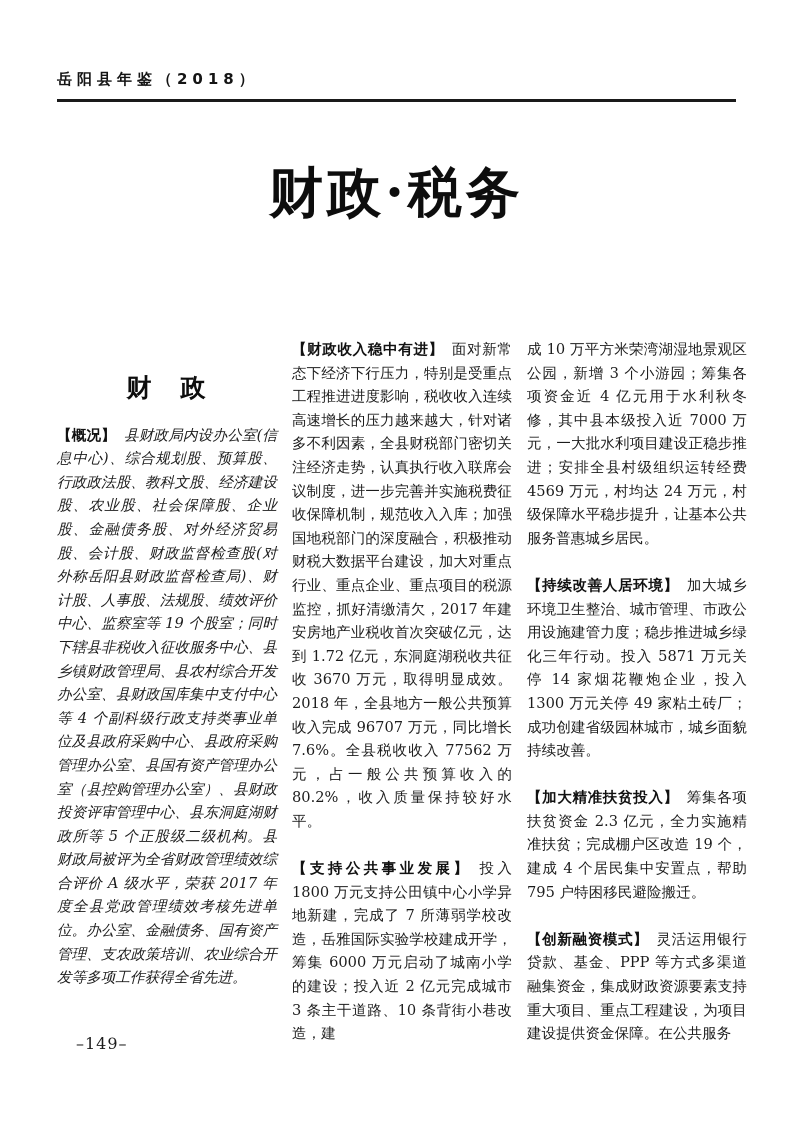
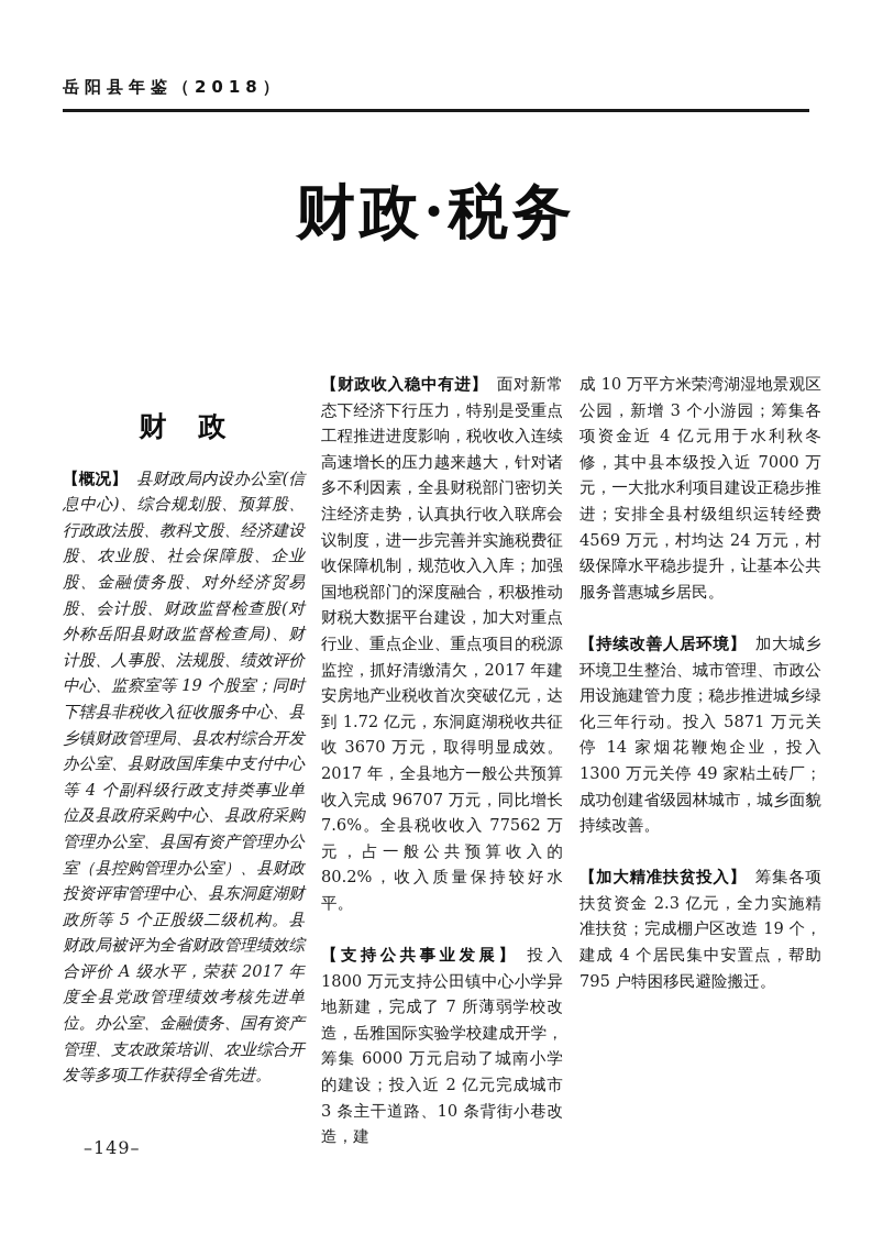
  岳阳县年鉴（2018）
  财政·税务
  财 政
  【概况】 县财政局内设办公室(信息中心)、综合规划股、预算股、行政政法股、教科文股、经济建设股、农业股、社会保障股、企业股、金融债务股、对外经济贸易股、会计股、财政监督检查股(对外称岳阳县财政监督检查局)、财计股、人事股、法规股、绩效评价中心、监察室等 19 个股室；同时下辖县非税收入征收服务中心、县乡镇财政管理局、县农村综合开发办公室、县财政国库集中支付中心等 4 个副科级行政支持类事业单位及县政府采购中心、县政府采购管理办公室、县国有资产管理办公室（县控购管理办公室）、县财政投资评审管理中心、县东洞庭湖财政所等 5 个正股级二级机构。县财政局被评为全省财政管理绩效综合评价 A 级水平，荣获 2017 年度全县党政管理绩效考核先进单位。办公室、金融债务、国有资产管理、支农政策培训、农业综合开发等多项工作获得全省先进。
- 【财政收入稳中有进】 面对新常态下经济下行压力，特别是受重点工程推进进度影响，税收收入连续高速增长的压力越来越大，针对诸多不利因素，全县财税部门密切关注经济走势，认真执行收入联席会议制度，进一步完善并实施税费征收保障机制，规范收入入库；加强国地税部门的深度融合，积极推动财税大数据平台建设，加大对重点行业、重点企业、重点项目的税源监控，抓好清缴清欠，2017 年建安房地产业税收首次突破亿元，达到 1.72 亿元，东洞庭湖税收共征收 3670 万元，取得明显成效。2018 年，全县地方一般公共预算收入完成 96707 万元，同比增长 7.6%。全县税收收入 77562 万元，占一般公共预算收入的 80.2%，收入质量保持较好水平。
+ 【财政收入稳中有进】 面对新常态下经济下行压力，特别是受重点工程推进进度影响，税收收入连续高速增长的压力越来越大，针对诸多不利因素，全县财税部门密切关注经济走势，认真执行收入联席会议制度，进一步完善并实施税费征收保障机制，规范收入入库；加强国地税部门的深度融合，积极推动财税大数据平台建设，加大对重点行业、重点企业、重点项目的税源监控，抓好清缴清欠，2017 年建安房地产业税收首次突破亿元，达到 1.72 亿元，东洞庭湖税收共征收 3670 万元，取得明显成效。2017 年，全县地方一般公共预算收入完成 96707 万元，同比增长 7.6%。全县税收收入 77562 万元，占一般公共预算收入的 80.2%，收入质量保持较好水平。
  【支持公共事业发展】 投入 1800 万元支持公田镇中心小学异地新建，完成了 7 所薄弱学校改造，岳雅国际实验学校建成开学，筹集 6000 万元启动了城南小学的建设；投入近 2 亿元完成城市 3 条主干道路、10 条背街小巷改造，建
  成 10 万平方米荣湾湖湿地景观区公园，新增 3 个小游园；筹集各项资金近 4 亿元用于水利秋冬修，其中县本级投入近 7000 万元，一大批水利项目建设正稳步推进；安排全县村级组织运转经费 4569 万元，村均达 24 万元，村级保障水平稳步提升，让基本公共服务普惠城乡居民。
  【持续改善人居环境】 加大城乡环境卫生整治、城市管理、市政公用设施建管力度；稳步推进城乡绿化三年行动。投入 5871 万元关停 14 家烟花鞭炮企业，投入 1300 万元关停 49 家粘土砖厂；成功创建省级园林城市，城乡面貌持续改善。
  【加大精准扶贫投入】 筹集各项扶贫资金 2.3 亿元，全力实施精准扶贫；完成棚户区改造 19 个，建成 4 个居民集中安置点，帮助 795 户特困移民避险搬迁。
- 【创新融资模式】 灵活运用银行贷款、基金、PPP 等方式多渠道融集资金，集成财政资源要素支持重大项目、重点工程建设，为项目建设提供资金保障。在公共服务
  –149–
